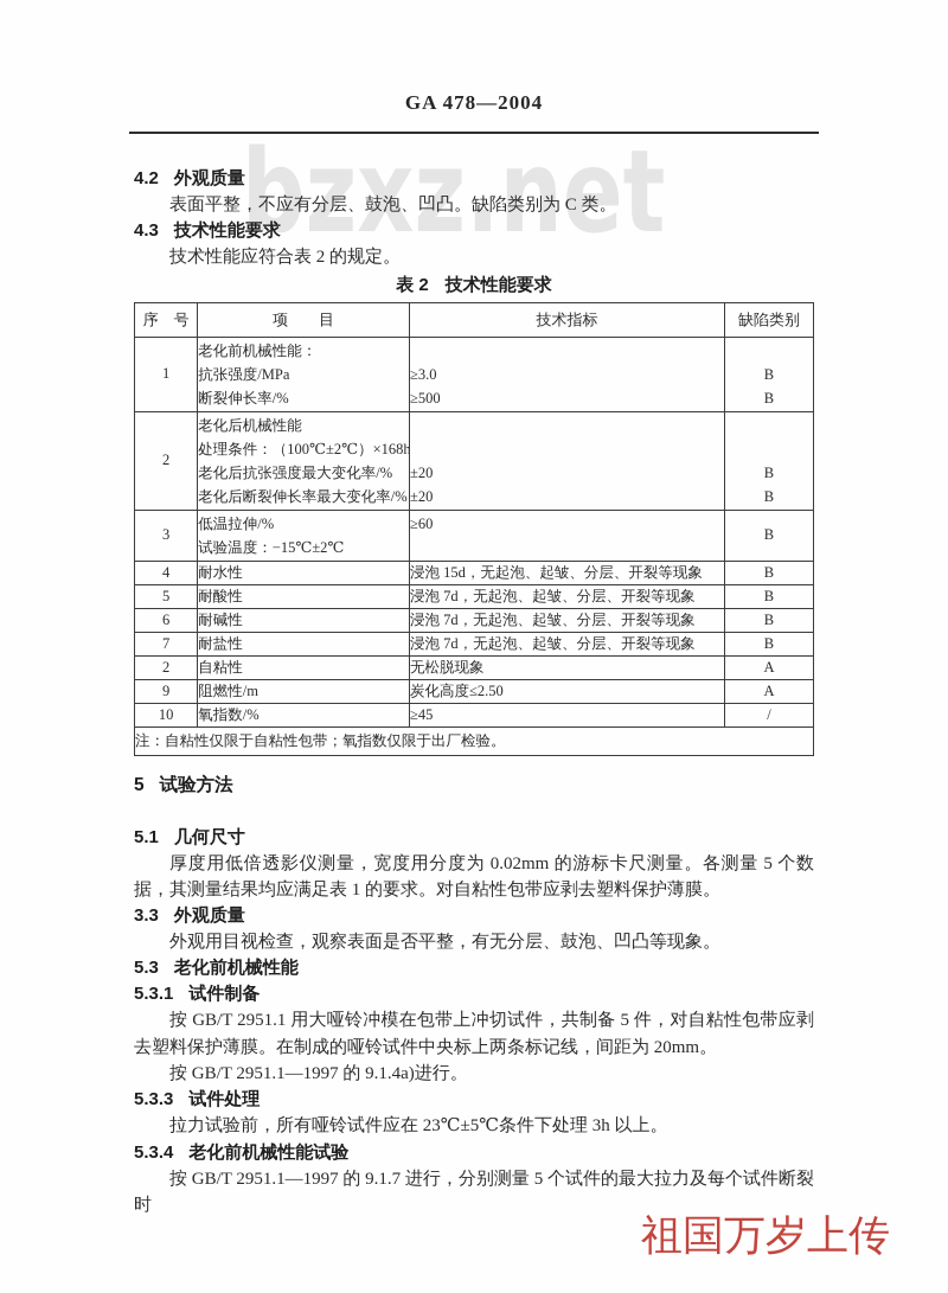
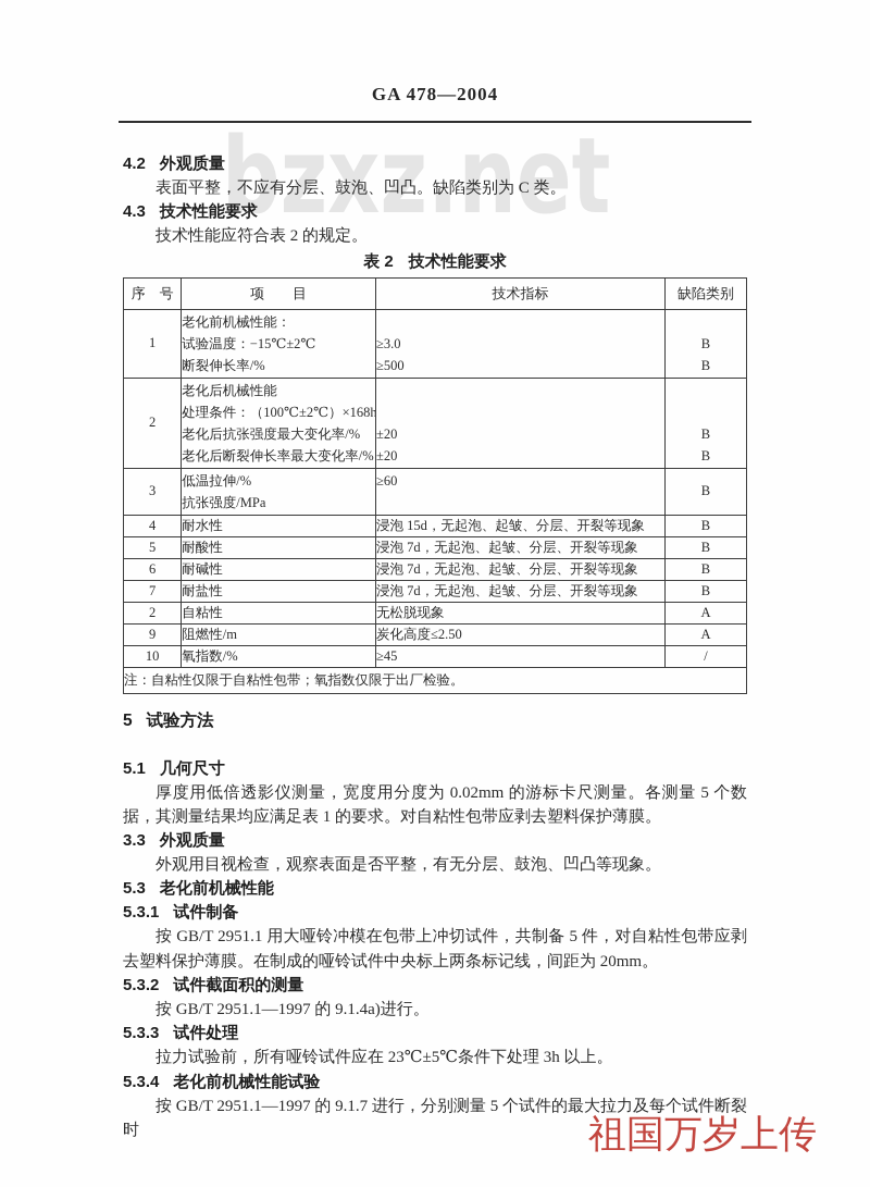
  bzxz.net
  GA 478—2004
  4.2 外观质量
  表面平整，不应有分层、鼓泡、凹凸。缺陷类别为 C 类。
  4.3 技术性能要求
  技术性能应符合表 2 的规定。
  表 2 技术性能要求
  序 号	项 目	技术指标	缺陷类别
- 1	老化前机械性能：抗张强度/MPa断裂伸长率/%	≥3.0≥500	BB
+ 1	老化前机械性能：试验温度：−15℃±2℃断裂伸长率/%	≥3.0≥500	BB
  2	老化后机械性能处理条件：（100℃±2℃）×168h老化后抗张强度最大变化率/%老化后断裂伸长率最大变化率/%	±20±20	BB
- 3	低温拉伸/%试验温度：−15℃±2℃	≥60	B
+ 3	低温拉伸/%抗张强度/MPa	≥60	B
  4	耐水性	浸泡 15d，无起泡、起皱、分层、开裂等现象	B
  5	耐酸性	浸泡 7d，无起泡、起皱、分层、开裂等现象	B
  6	耐碱性	浸泡 7d，无起泡、起皱、分层、开裂等现象	B
  7	耐盐性	浸泡 7d，无起泡、起皱、分层、开裂等现象	B
  2	自粘性	无松脱现象	A
  9	阻燃性/m	炭化高度≤2.50	A
  10	氧指数/%	≥45	/
  注：自粘性仅限于自粘性包带；氧指数仅限于出厂检验。
  5 试验方法
  5.1 几何尺寸
  厚度用低倍透影仪测量，宽度用分度为 0.02mm 的游标卡尺测量。各测量 5 个数据，其测量结果均应满足表 1 的要求。对自粘性包带应剥去塑料保护薄膜。
  3.3 外观质量
  外观用目视检查，观察表面是否平整，有无分层、鼓泡、凹凸等现象。
  5.3 老化前机械性能
  5.3.1 试件制备
  按 GB/T 2951.1 用大哑铃冲模在包带上冲切试件，共制备 5 件，对自粘性包带应剥去塑料保护薄膜。在制成的哑铃试件中央标上两条标记线，间距为 20mm。
+ 5.3.2 试件截面积的测量
  按 GB/T 2951.1—1997 的 9.1.4a)进行。
  5.3.3 试件处理
  拉力试验前，所有哑铃试件应在 23℃±5℃条件下处理 3h 以上。
  5.3.4 老化前机械性能试验
  按 GB/T 2951.1—1997 的 9.1.7 进行，分别测量 5 个试件的最大拉力及每个试件断裂时
  祖国万岁上传
